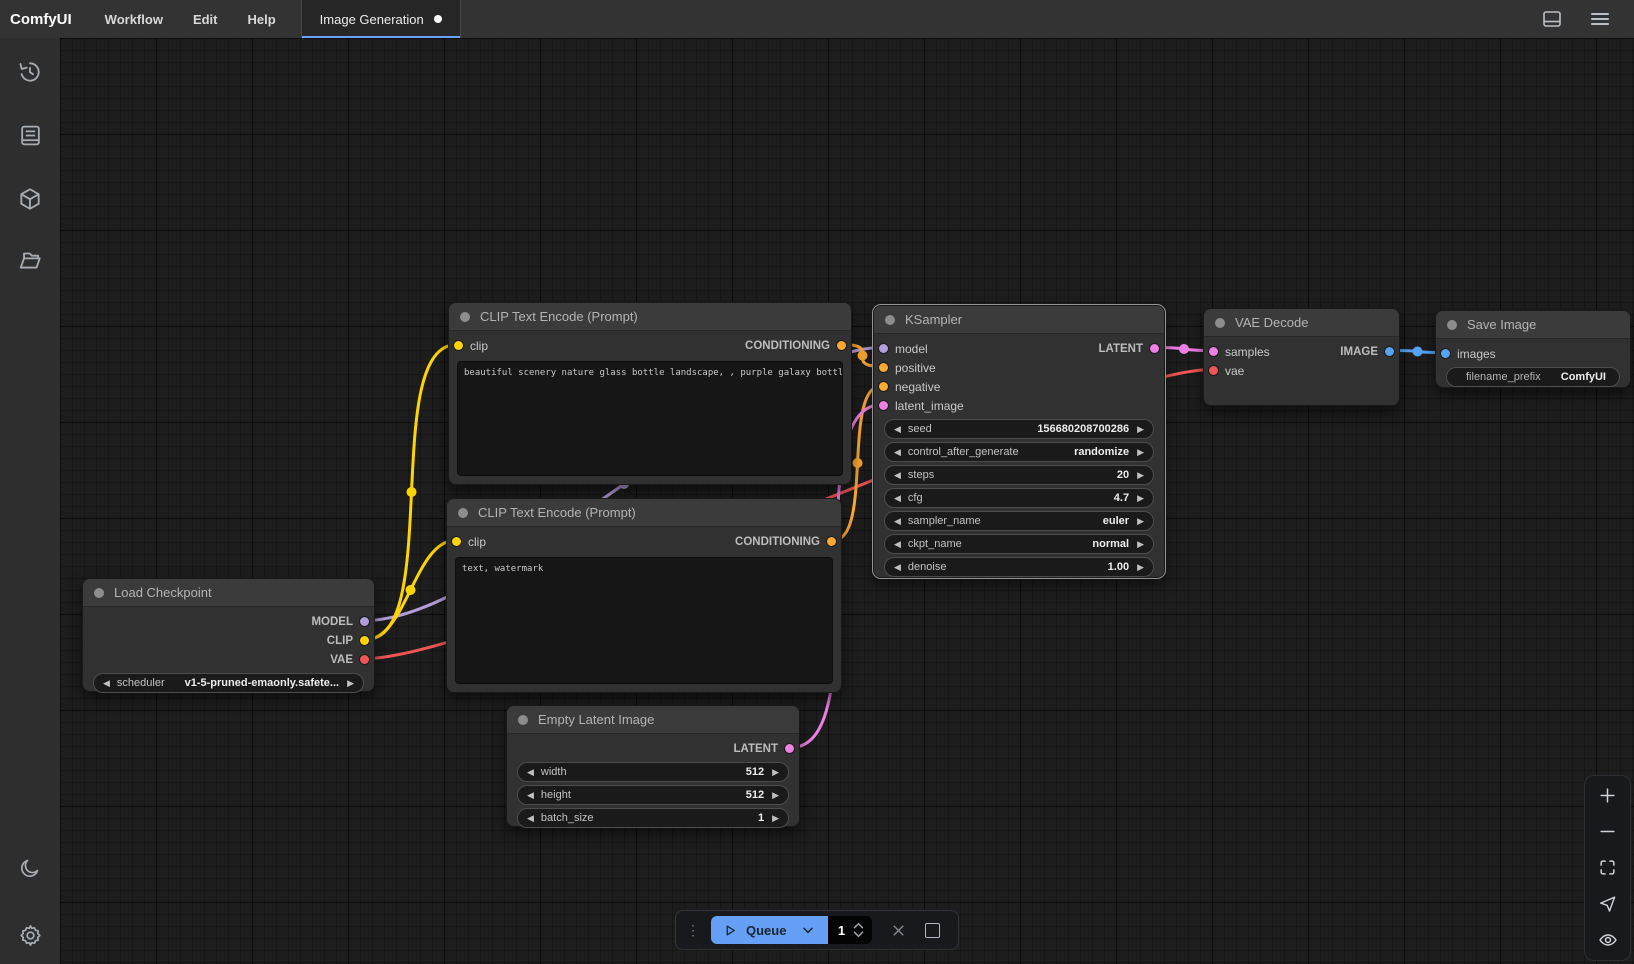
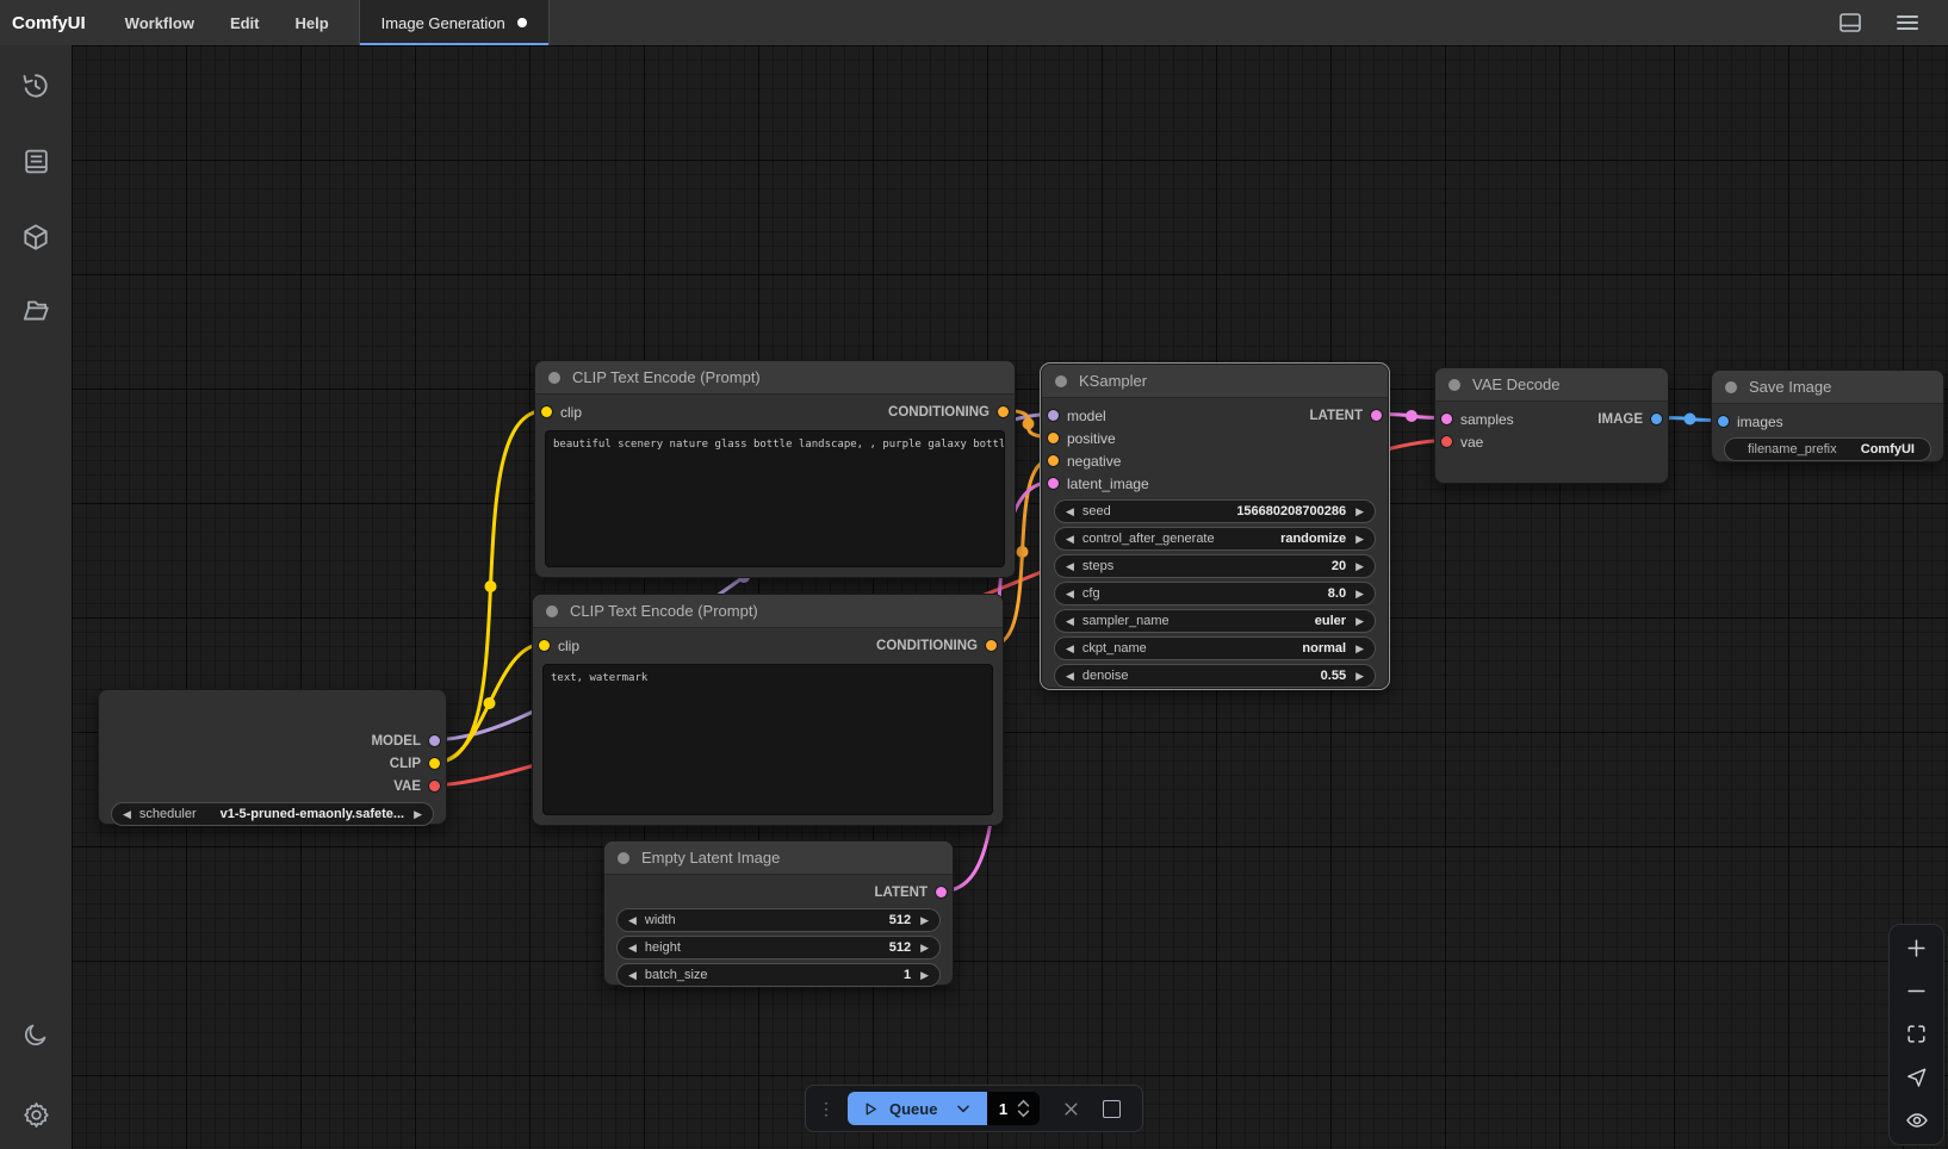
  ComfyUI
  Workflow
  Edit
  Help
  Image Generation
- Load Checkpoint
  MODEL
  CLIP
  VAE
  ◀
  scheduler
  v1-5-pruned-emaonly.safete...
  ▶
  CLIP Text Encode (Prompt)
  clip
  CONDITIONING
  beautiful scenery nature glass bottle landscape, , purple galaxy bottl
  CLIP Text Encode (Prompt)
  clip
  CONDITIONING
  text, watermark
  Empty Latent Image
  LATENT
  ◀
  width
  512
  ▶
  ◀
  height
  512
  ▶
  ◀
  batch_size
  1
  ▶
  KSampler
  model
  positive
  negative
  latent_image
  LATENT
  ◀
  seed
  156680208700286
  ▶
  ◀
  control_after_generate
  randomize
  ▶
  ◀
  steps
  20
  ▶
  ◀
  cfg
- 4.7
+ 8.0
  ▶
  ◀
  sampler_name
  euler
  ▶
  ◀
  ckpt_name
  normal
  ▶
  ◀
  denoise
- 1.00
+ 0.55
  ▶
  VAE Decode
  samples
  vae
  IMAGE
  Save Image
  images
  filename_prefix
  ComfyUI
  ⋮
  Queue
  1
